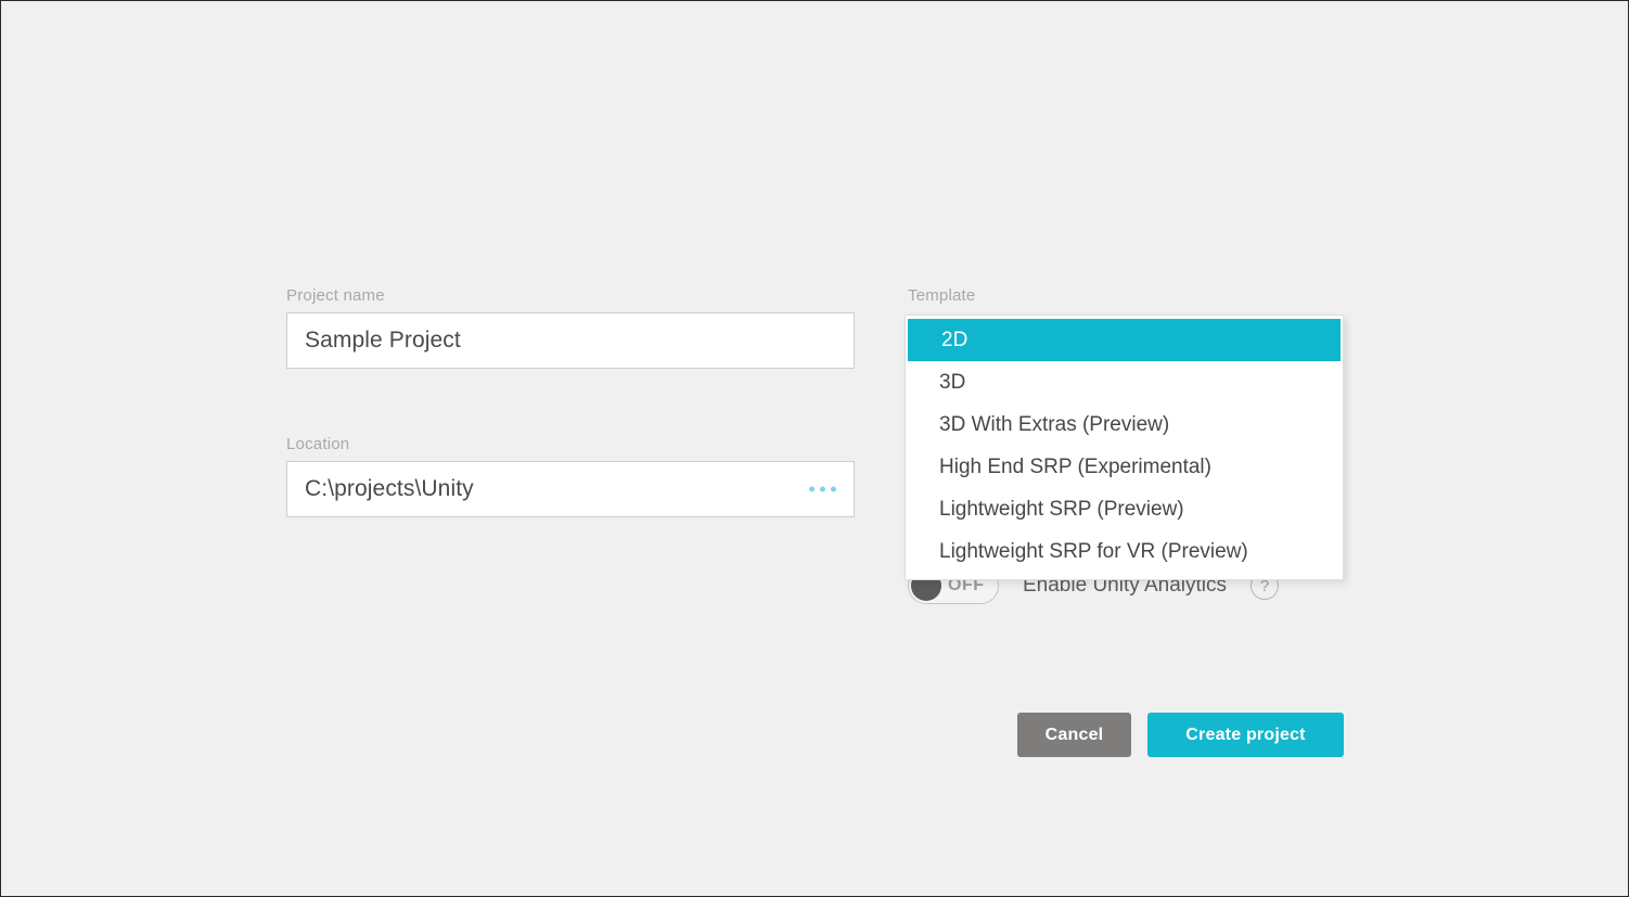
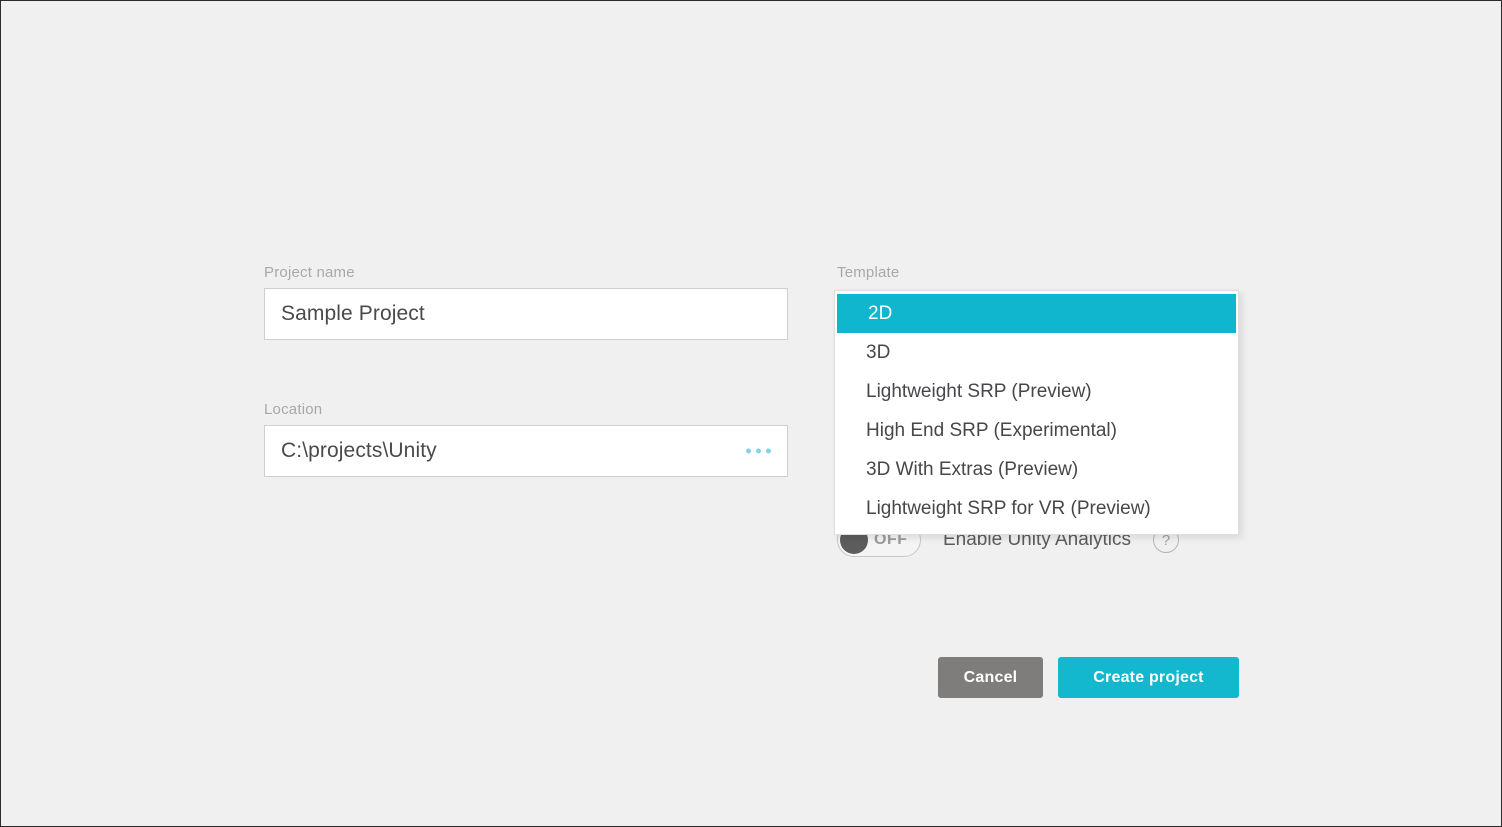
  Project name
  Sample Project
  Location
  C:\projects\Unity
  Template
  OFF
  Enable Unity Analytics
  ?
  2D
  3D
- 3D With Extras (Preview)
+ Lightweight SRP (Preview)
  High End SRP (Experimental)
- Lightweight SRP (Preview)
+ 3D With Extras (Preview)
  Lightweight SRP for VR (Preview)
  Cancel
  Create project
